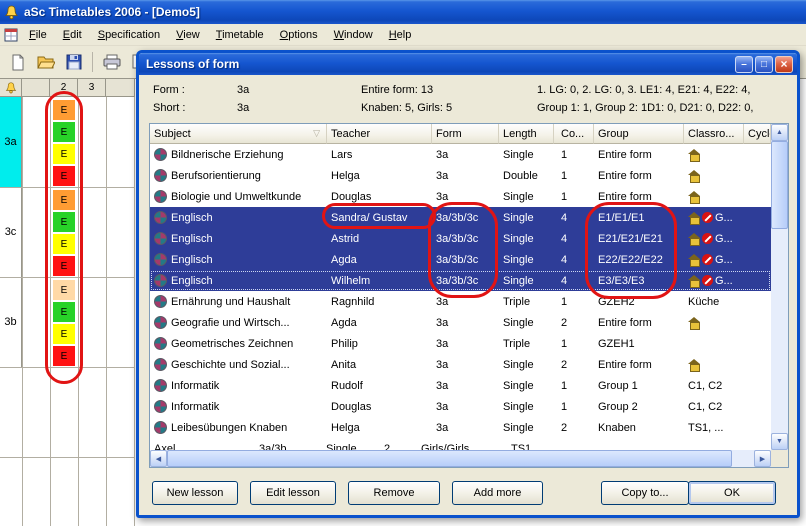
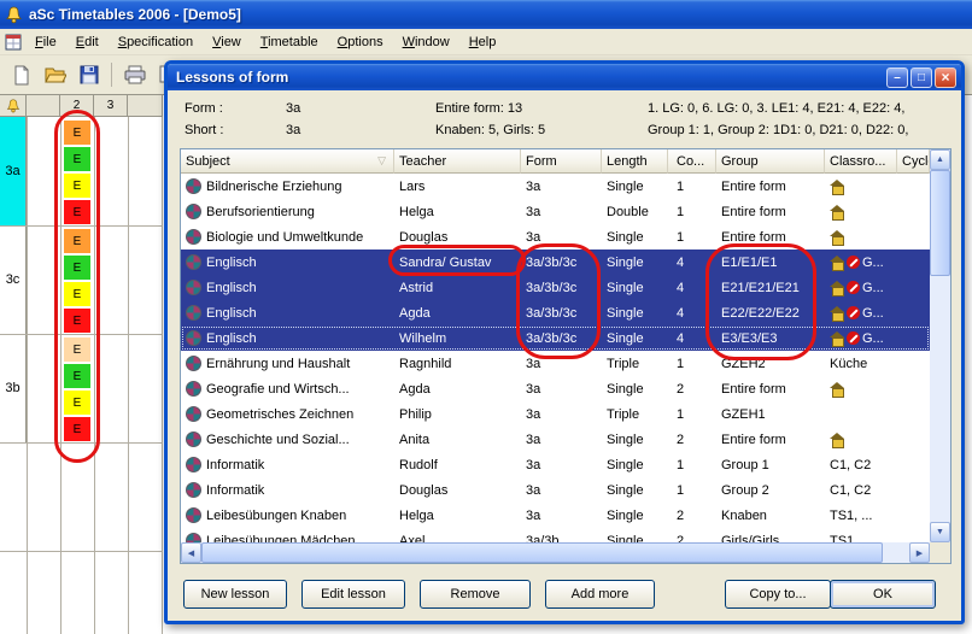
  aSc Timetables 2006 - [Demo5]
  File
  Edit
  Specification
  View
  Timetable
  Options
  Window
  Help
  2
  3
  3a
  3c
  3b
  E
  E
  E
  E
  E
  E
  E
  E
  E
  E
  E
  E
  Lessons of form
  –
  □
  ×
  Form :
  3a
  Entire form: 13
- 1. LG: 0, 2. LG: 0, 3. LE1: 4, E21: 4, E22: 4,
+ 1. LG: 0, 6. LG: 0, 3. LE1: 4, E21: 4, E22: 4,
  Short :
  3a
  Knaben: 5, Girls: 5
  Group 1: 1, Group 2: 1D1: 0, D21: 0, D22: 0,
  Subject
  ▽
  Teacher
  Form
  Length
  Co...
  Group
  Classro...
  Cycl
  Bildnerische Erziehung
  Lars
  3a
  Single
  1
  Entire form
  Berufsorientierung
  Helga
  3a
  Double
  1
  Entire form
  Biologie und Umweltkunde
  Douglas
  3a
  Single
  1
  Entire form
  Englisch
  Sandra/ Gustav
  3a/3b/3c
  Single
  4
  E1/E1/E1
  G...
  Englisch
  Astrid
  3a/3b/3c
  Single
  4
  E21/E21/E21
  G...
  Englisch
  Agda
  3a/3b/3c
  Single
  4
  E22/E22/E22
  G...
  Englisch
  Wilhelm
  3a/3b/3c
  Single
  4
  E3/E3/E3
  G...
  Ernährung und Haushalt
  Ragnhild
  3a
  Triple
  1
  GZEH2
  Küche
  Geografie und Wirtsch...
  Agda
  3a
  Single
  2
  Entire form
  Geometrisches Zeichnen
  Philip
  3a
  Triple
  1
  GZEH1
  Geschichte und Sozial...
  Anita
  3a
  Single
  2
  Entire form
  Informatik
  Rudolf
  3a
  Single
  1
  Group 1
  C1, C2
  Informatik
  Douglas
  3a
  Single
  1
  Group 2
  C1, C2
  Leibesübungen Knaben
  Helga
  3a
  Single
  2
  Knaben
  TS1, ...
+ Leibesübungen Mädchen
  Axel
  3a/3b
  Single
  2
  Girls/Girls
  TS1
  New lesson
  Edit lesson
  Remove
  Add more
  Copy to...
  OK
